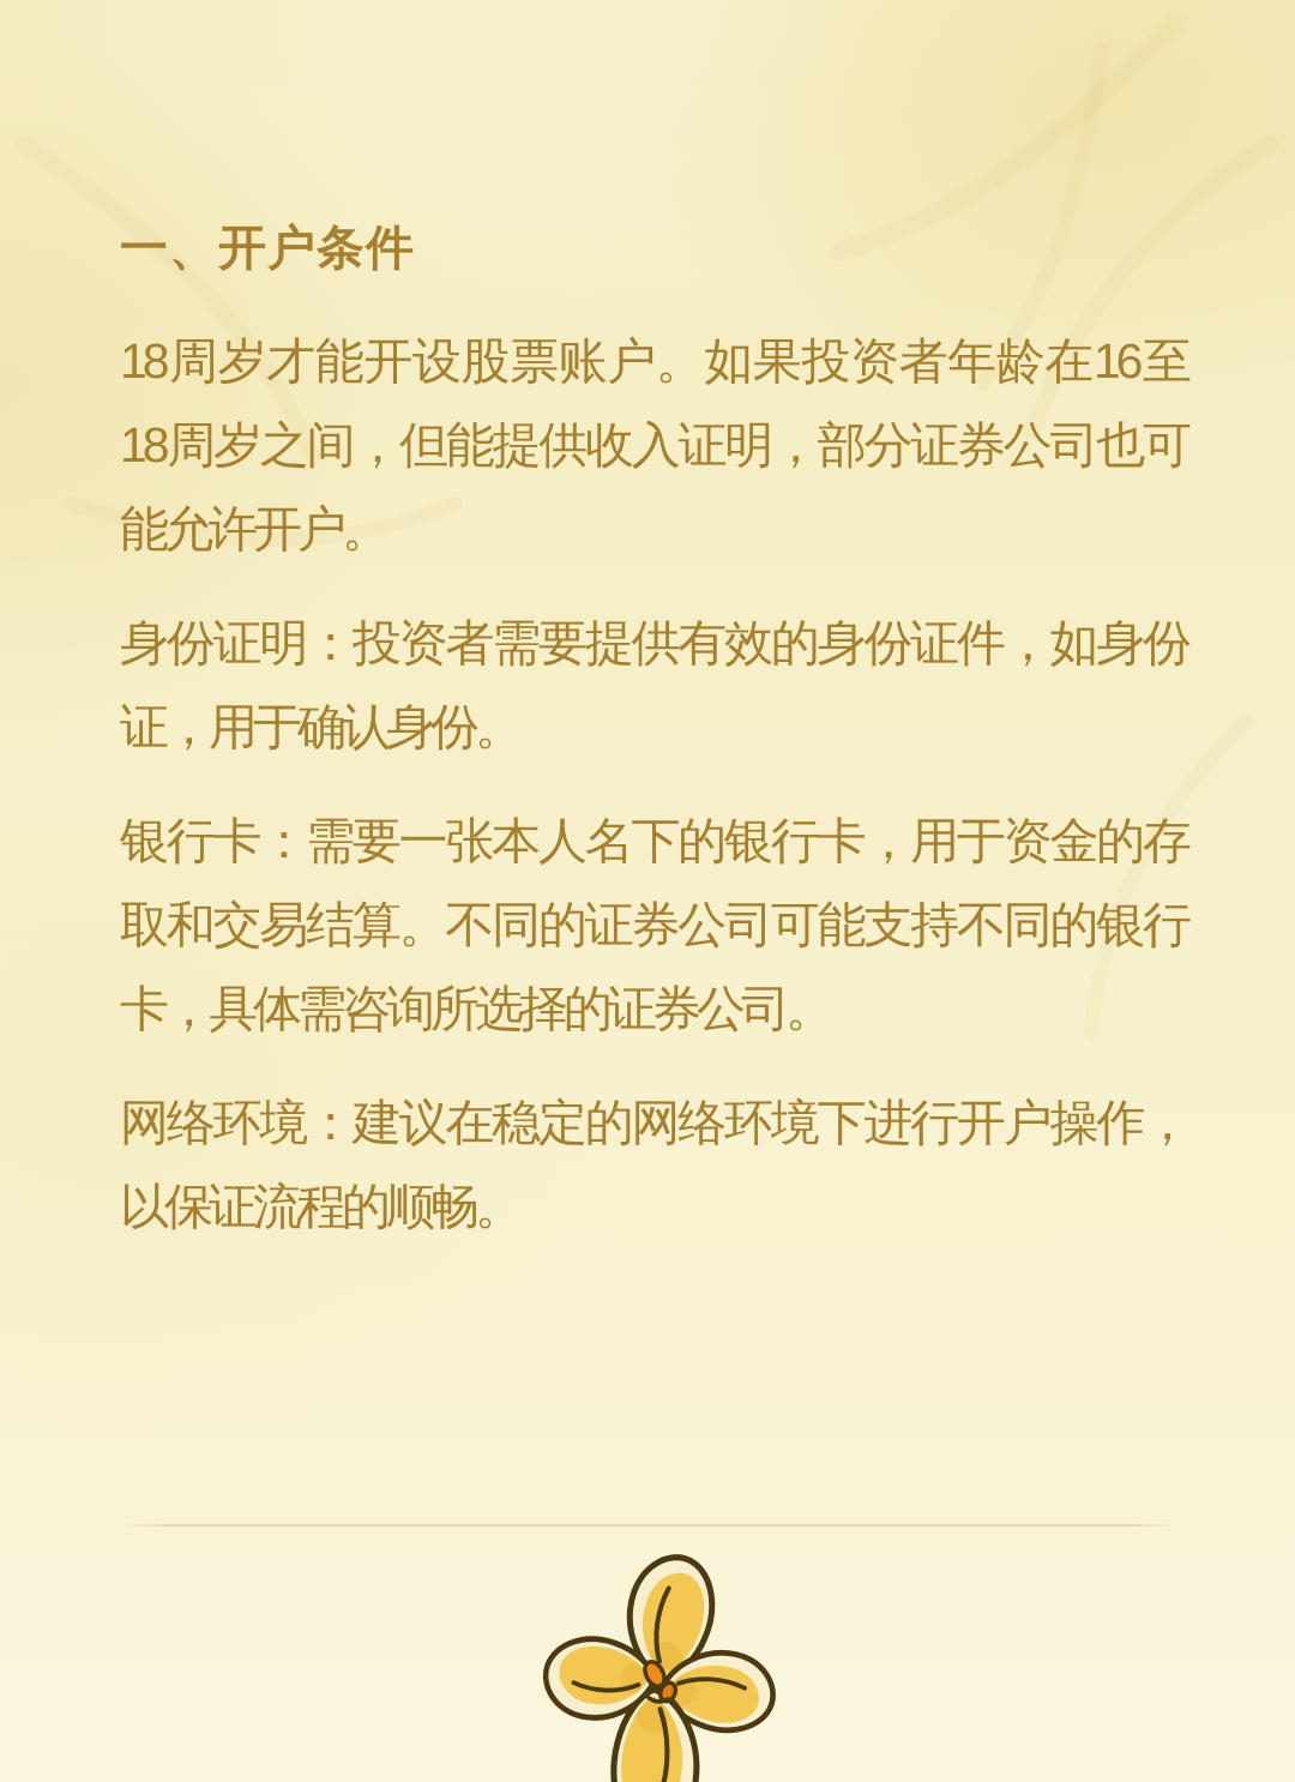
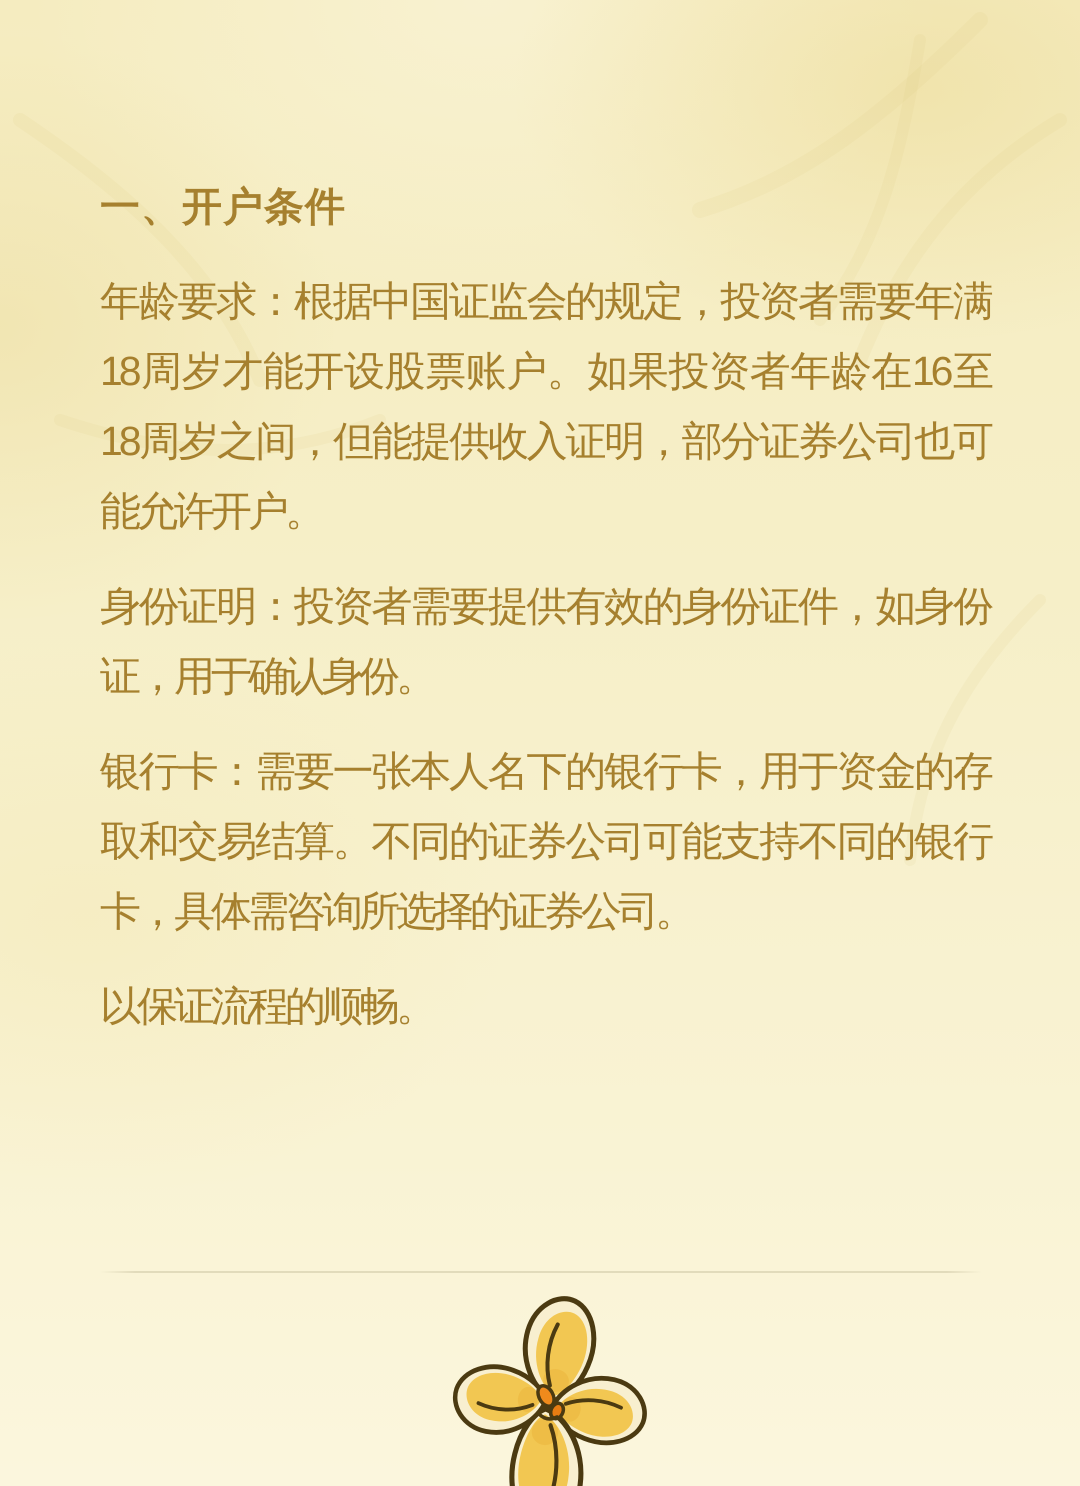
  一、开户条件
+ 年龄要求：根据中国证监会的规定，投资者需要年满
  18周岁才能开设股票账户。如果投资者年龄在16至
  18周岁之间，但能提供收入证明，部分证券公司也可
  能允许开户。
  身份证明：投资者需要提供有效的身份证件，如身份
  证，用于确认身份。
  银行卡：需要一张本人名下的银行卡，用于资金的存
  取和交易结算。不同的证券公司可能支持不同的银行
  卡，具体需咨询所选择的证券公司。
- 网络环境：建议在稳定的网络环境下进行开户操作，
  以保证流程的顺畅。
